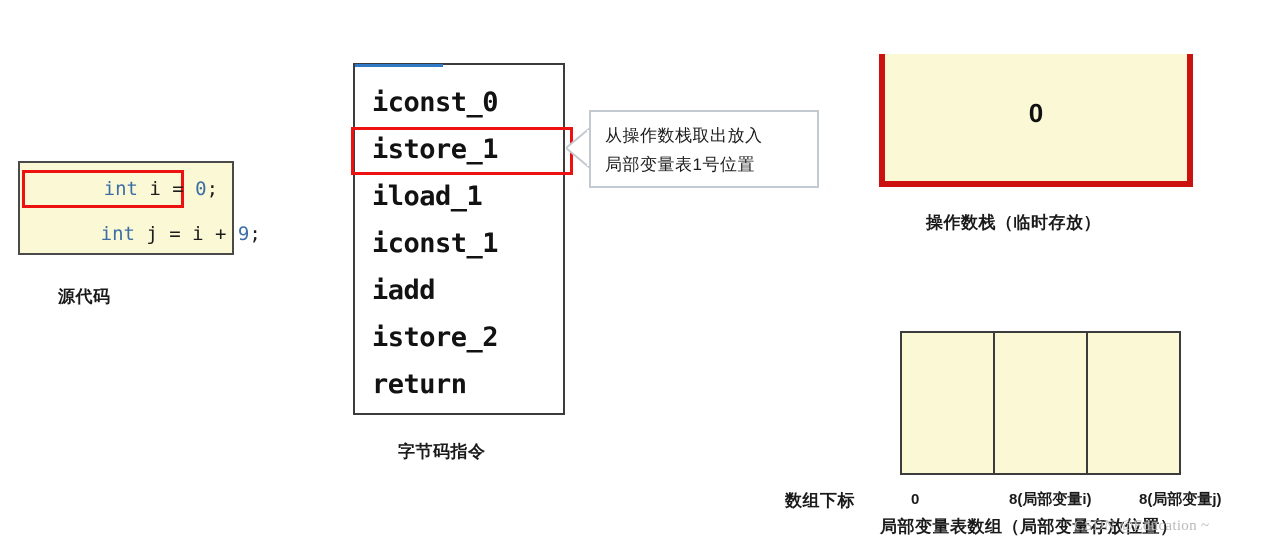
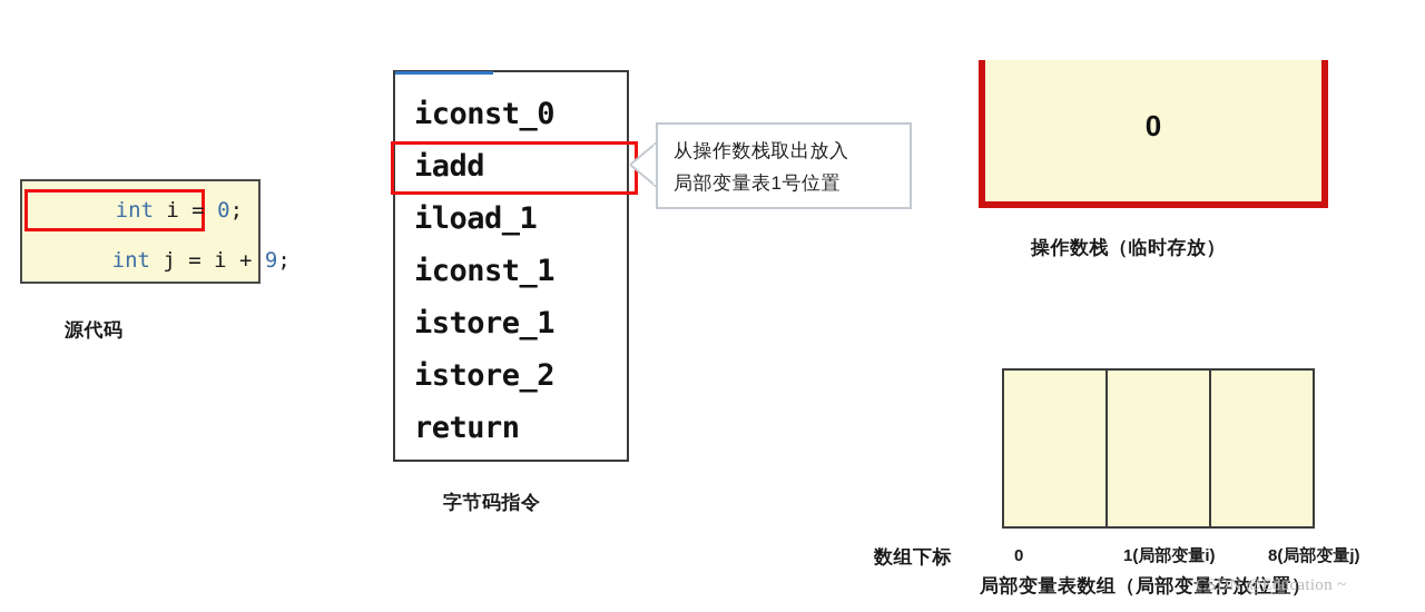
  int i = 0;
  int j = i + 9;
  源代码
  iconst_0
- istore_1
+ iadd
  iload_1
  iconst_1
- iadd
+ istore_1
  istore_2
  return
  字节码指令
  从操作数栈取出放入
  局部变量表1号位置
  0
  操作数栈（临时存放）
  数组下标
  0
- 8(局部变量i)
+ 1(局部变量i)
  8(局部变量j)
  局部变量表数组（局部变量存放位置）
  CSDN @Education ~
